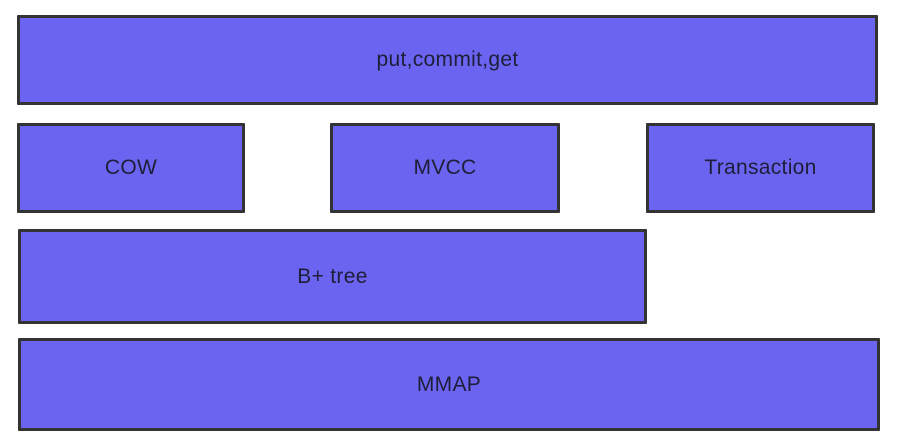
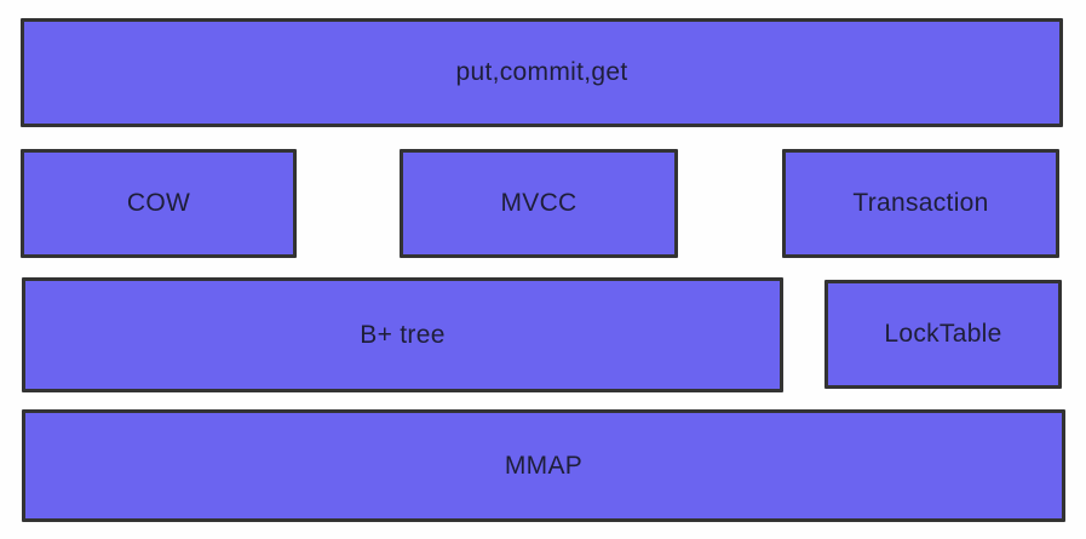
  put,commit,get
  COW
  MVCC
  Transaction
  B+ tree
+ LockTable
  MMAP
